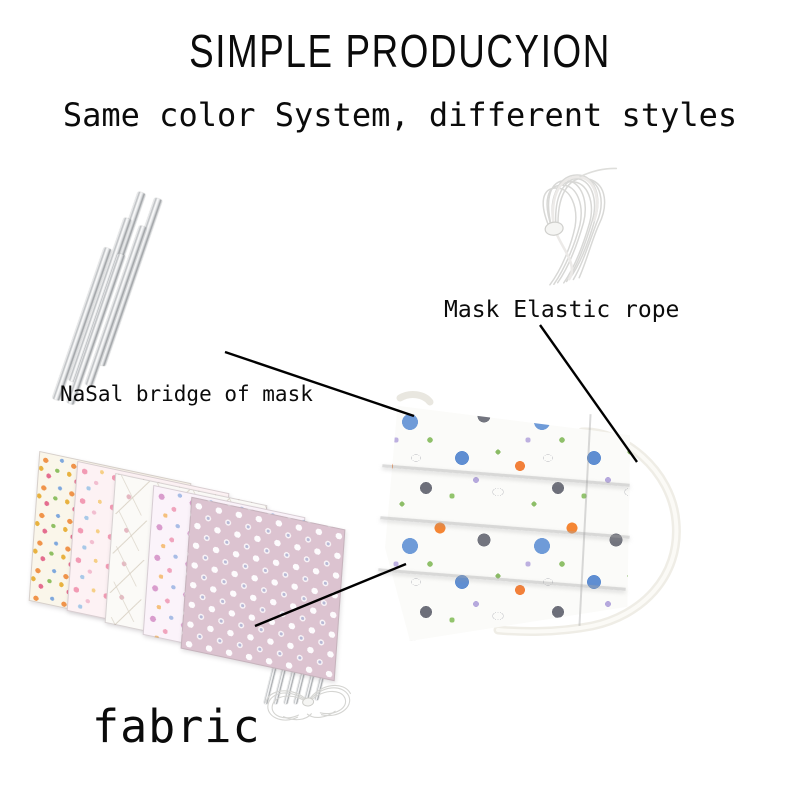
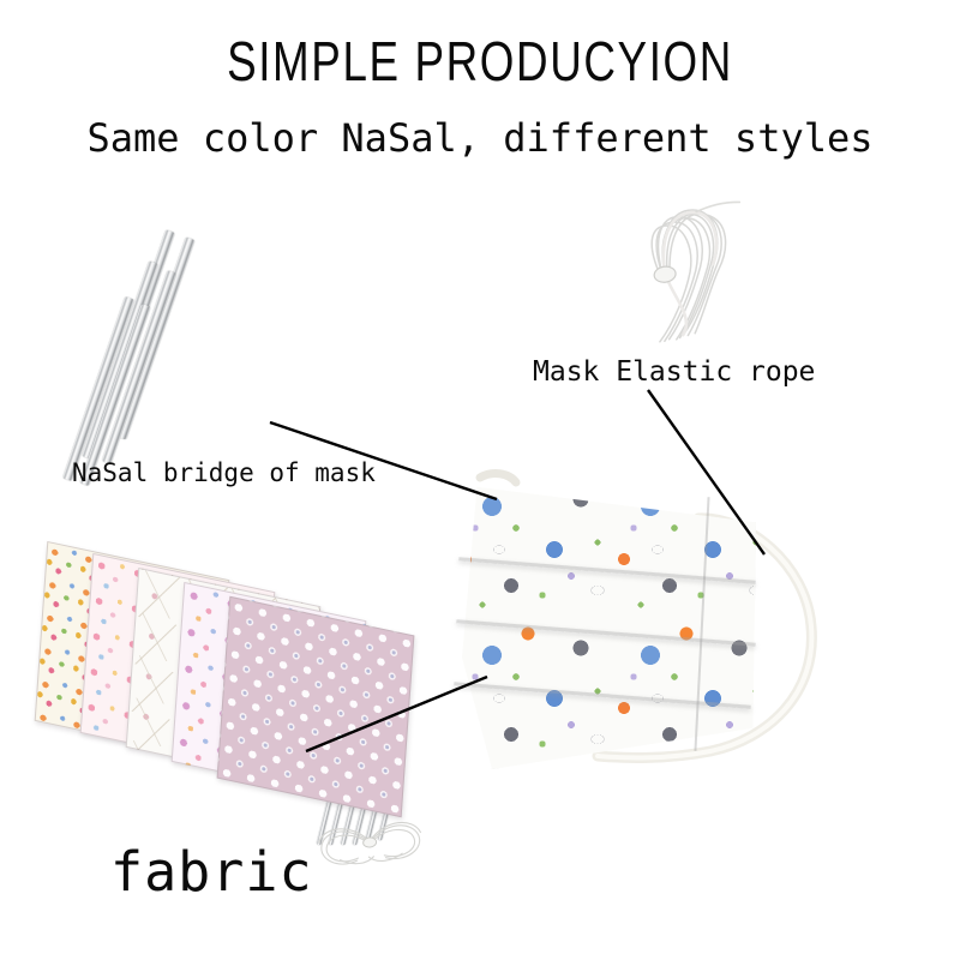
  SIMPLE PRODUCYION
- Same color System, different styles
+ Same color NaSal, different styles
  NaSal bridge of mask
  Mask Elastic rope
  fabric
